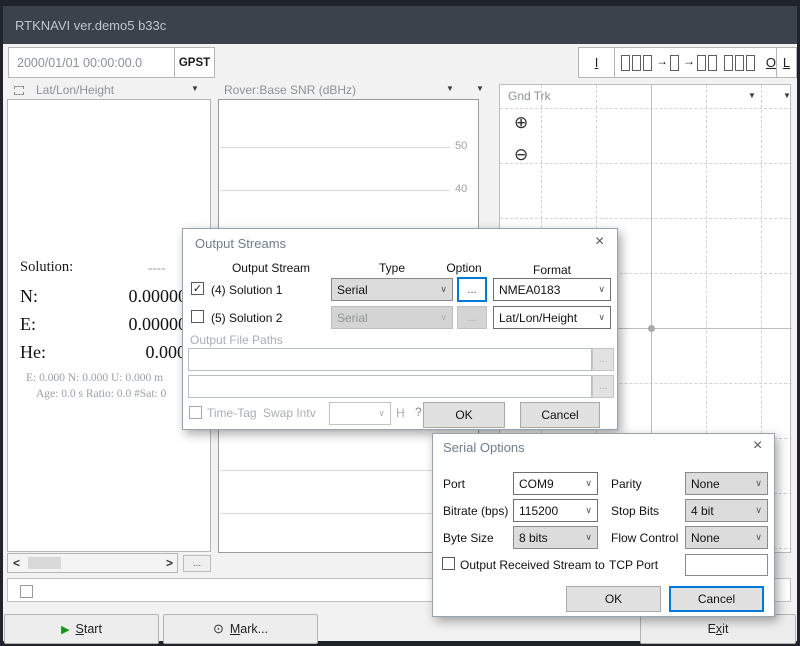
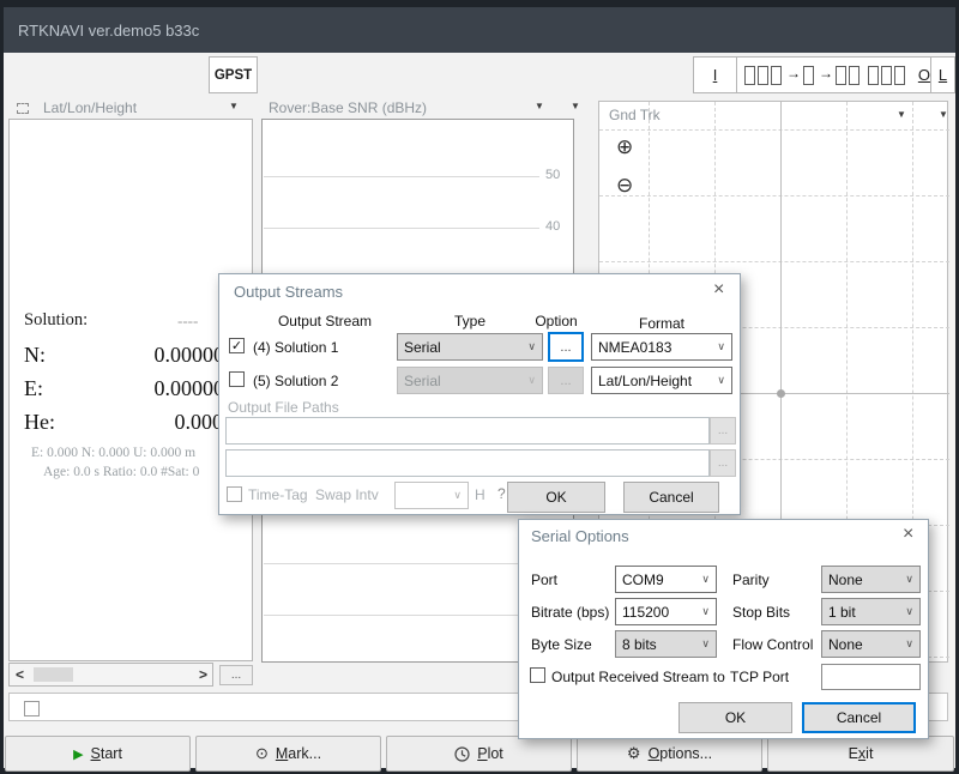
  RTKNAVI ver.demo5 b33c
- 2000/01/01 00:00:00.0
  GPST
  I
  →
  →
  O
  L
  Lat/Lon/Height
  ▼
  Solution:
  ----
  N:
  E:
  He:
  0.00
  E: 0.000 N: 0.000 U: 0.000 m
  Age: 0.0 s Ratio: 0.0 #Sat: 0
  <
  >
  ...
  Rover:Base SNR (dBHz)
  ▼
  ▼
  50
  40
  Gnd Trk
  ▼
  ▼
  ⊕
  ⊖
  ▶
  Start
  ⊙
  Mark...
+ Plot
+ ⚙
+ Options...
  Exit
  Output Streams
  ×
  Output Stream
  Type
  Option
  Format
  ✓
  (4) Solution 1
  Serial
  ∨
  ...
  NMEA0183
  ∨
  (5) Solution 2
  Serial
  ∨
  ...
  Lat/Lon/Height
  ∨
  Output File Paths
  ...
  ...
  Time-Tag
  Swap Intv
  ∨
  H
  ?
  OK
  Cancel
  Serial Options
  ×
  Port
  COM9
  ∨
  Parity
  None
  ∨
  Bitrate (bps)
  115200
  ∨
  Stop Bits
- 4 bit
+ 1 bit
  ∨
  Byte Size
  8 bits
  ∨
  Flow Control
  None
  ∨
  Output Received Stream to
  TCP Port
  OK
  Cancel
